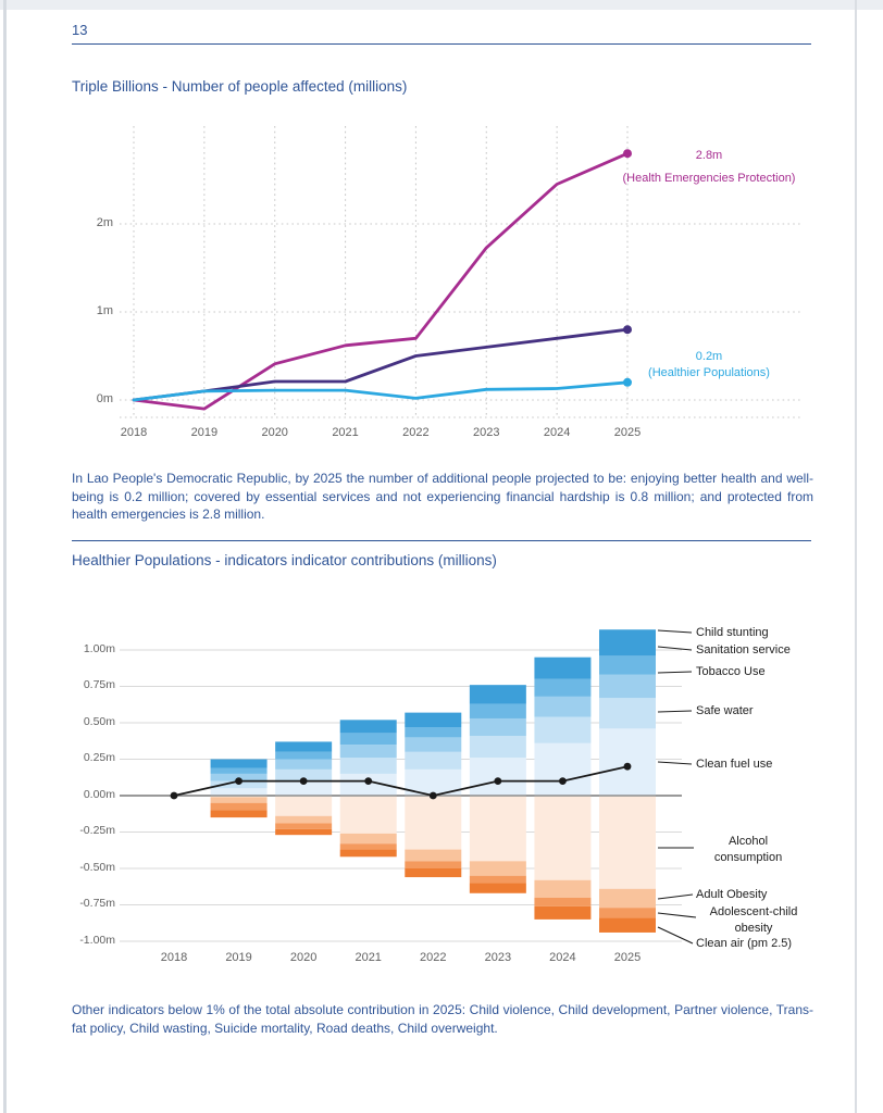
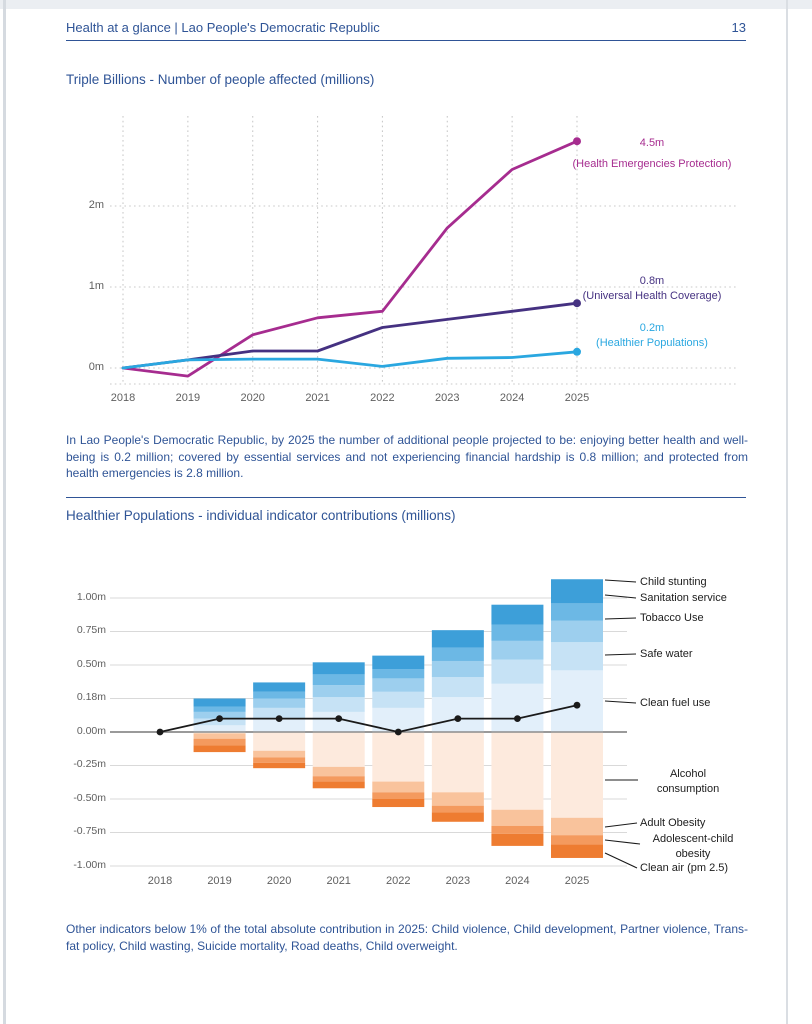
+ Health at a glance | Lao People's Democratic Republic
  13
  Triple Billions - Number of people affected (millions)
  2m
  1m
  0m
- 2.8m
+ 4.5m
  (Health Emergencies Protection)
+ 0.8m
+ (Universal Health Coverage)
  0.2m
  (Healthier Populations)
  2018
  2019
  2020
  2021
  2022
  2023
  2024
  2025
  In Lao People's Democratic Republic, by 2025 the number of additional people projected to be: enjoying better health and well-being is 0.2 million; covered by essential services and not experiencing financial hardship is 0.8 million; and protected from health emergencies is 2.8 million.
- Healthier Populations - indicators indicator contributions (millions)
+ Healthier Populations - individual indicator contributions (millions)
  1.00m
  0.75m
  0.50m
- 0.25m
+ 0.18m
  0.00m
  -0.25m
  -0.50m
  -0.75m
  -1.00m
  Child stunting
  Sanitation service
  Tobacco Use
  Safe water
  Clean fuel use
  Alcohol consumption
  Adult Obesity
  Adolescent-child obesity
  Clean air (pm 2.5)
  2018
  2019
  2020
  2021
  2022
  2023
  2024
  2025
  Other indicators below 1% of the total absolute contribution in 2025: Child violence, Child development, Partner violence, Trans-fat policy, Child wasting, Suicide mortality, Road deaths, Child overweight.
